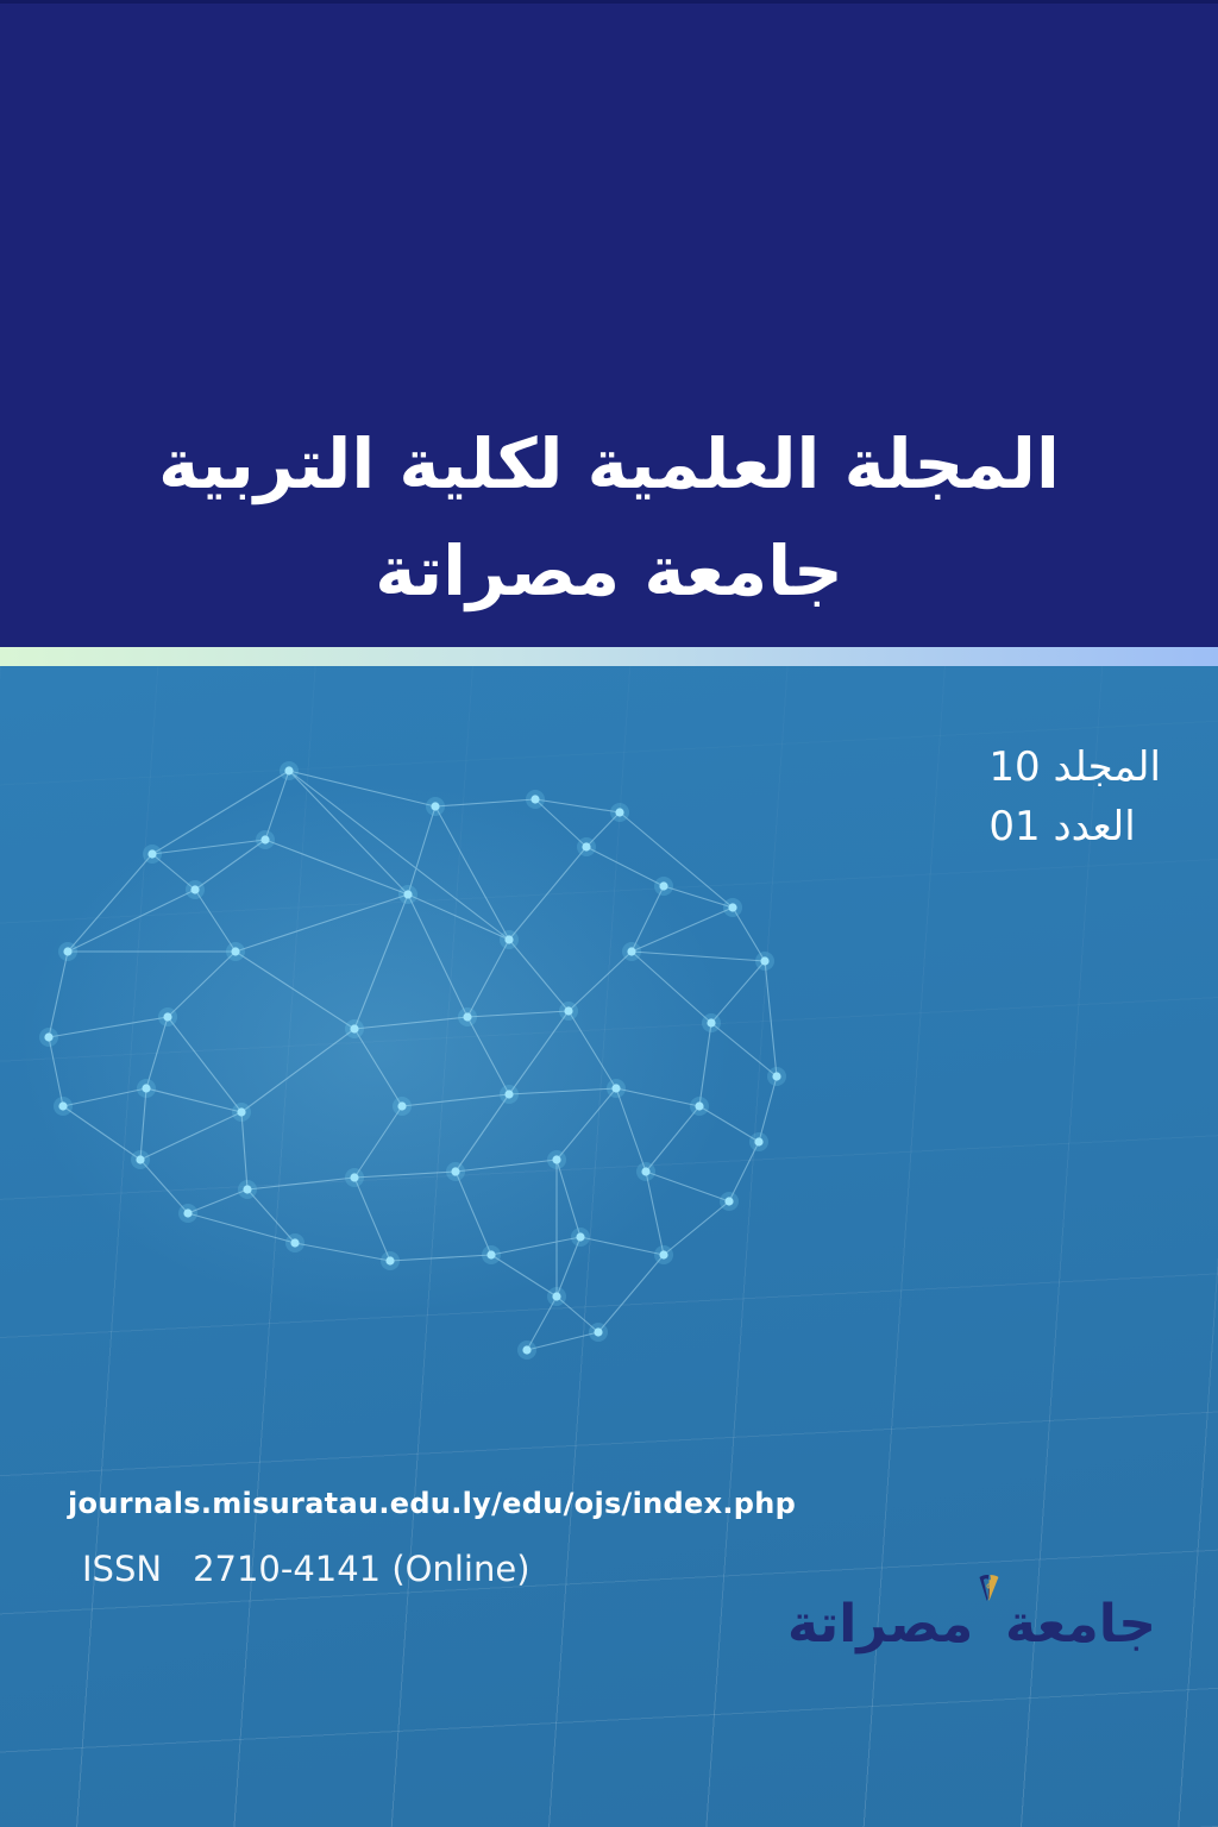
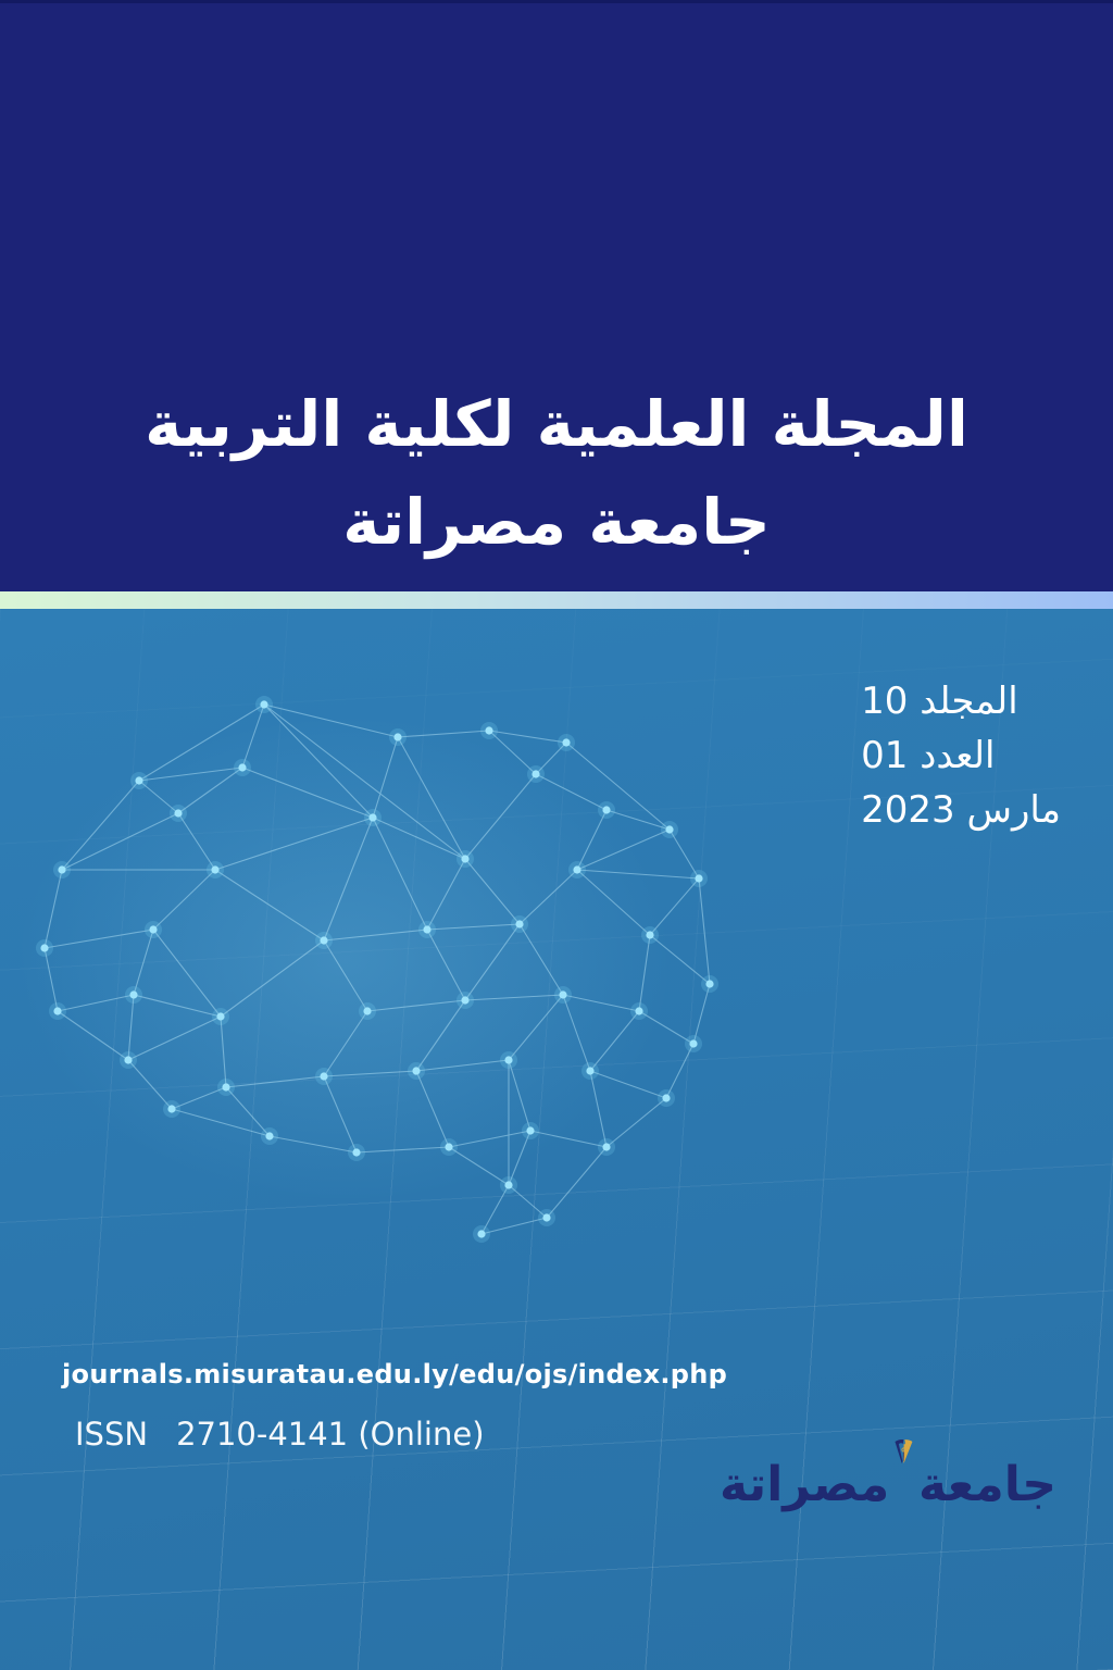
  المجلة العلمية لكلية التربية
  جامعة مصراتة
  المجلد 10
  العدد 01
+ مارس 2023
  journals.misuratau.edu.ly/edu/ojs/index.php
  ISSN 2710-4141 (Online)
  جامعة
  مصراتة
